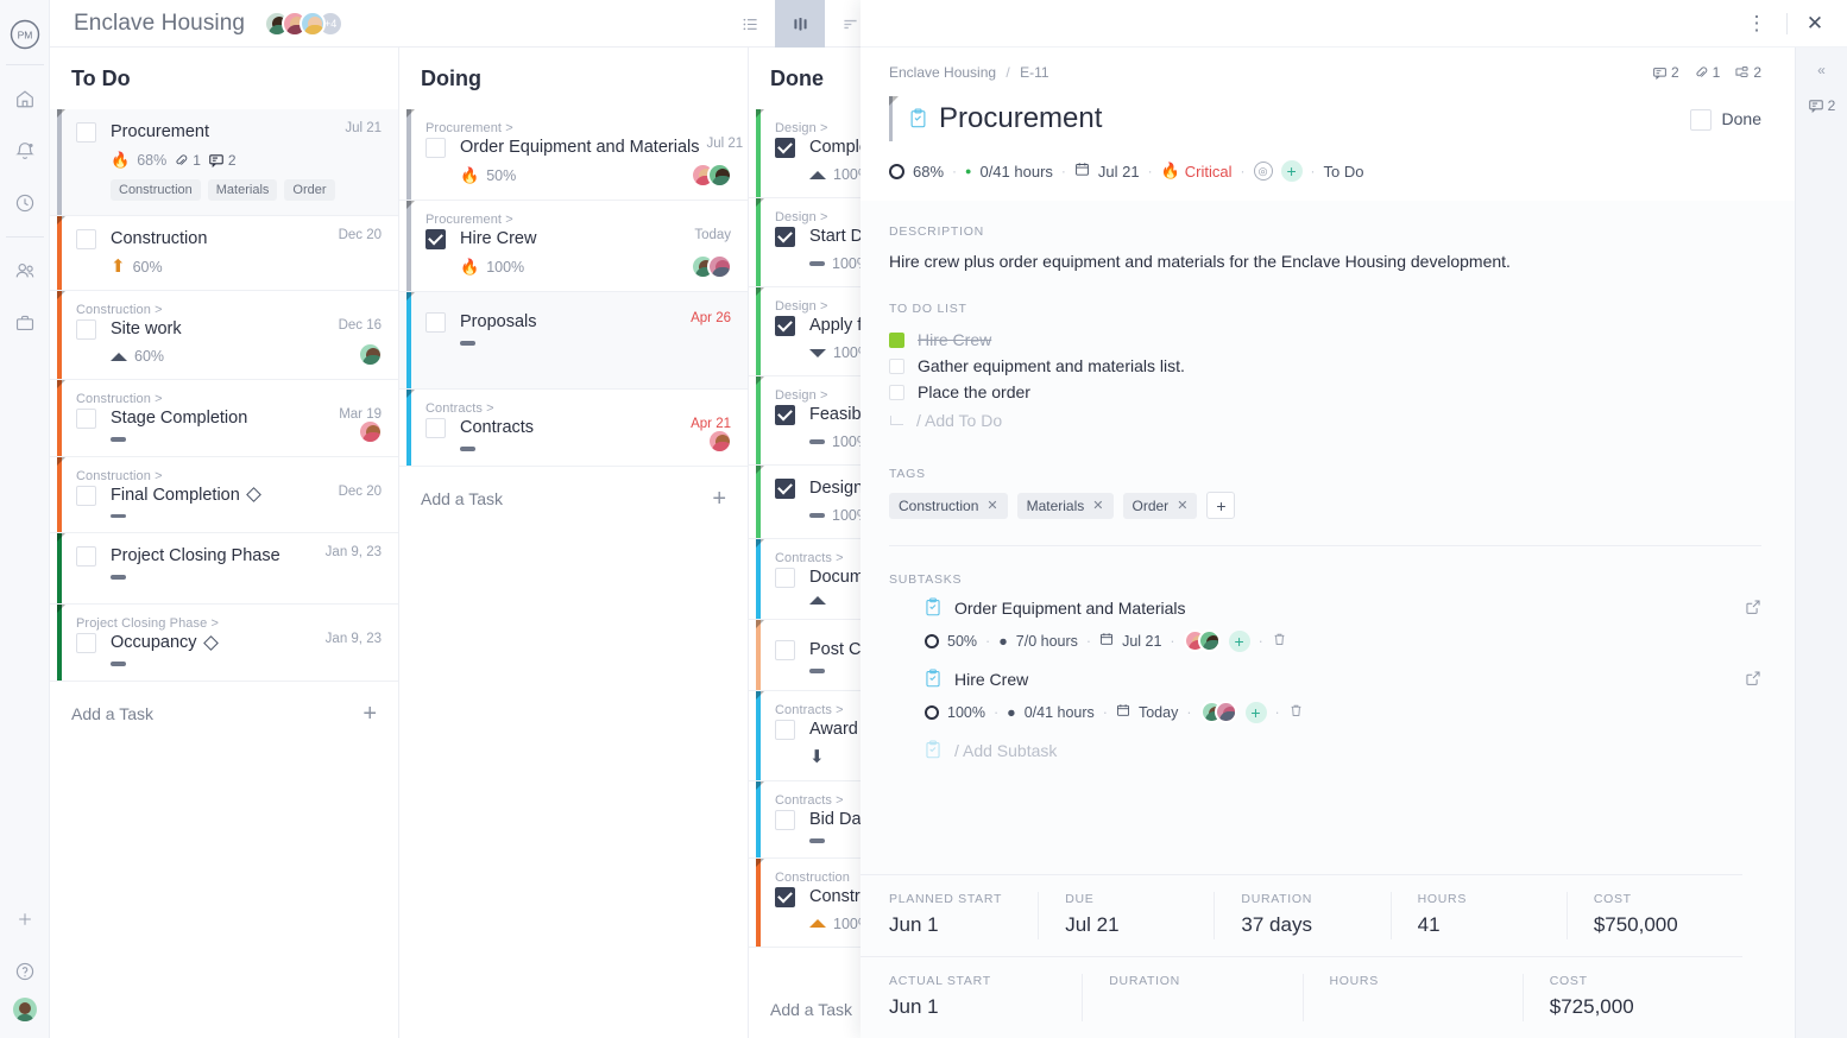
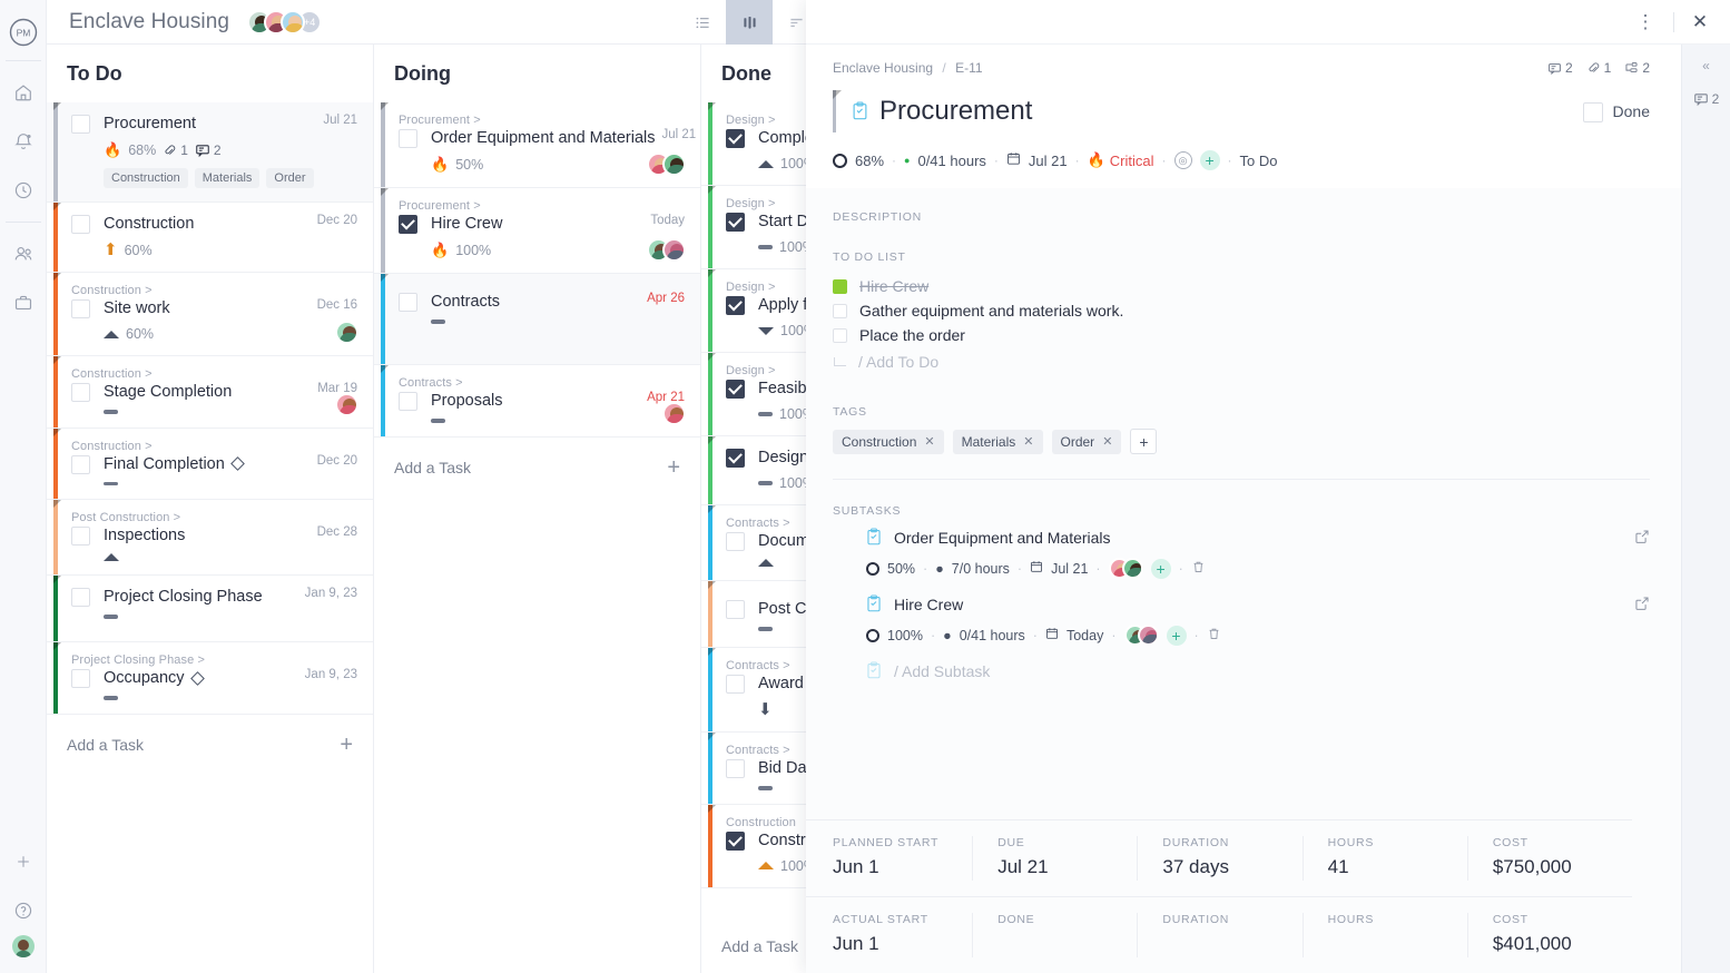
  PM
  Enclave Housing
  +4
  To Do
  Procurement
  Jul 21
  🔥
  68%
  1
  2
  Construction
  Materials
  Order
  Construction
  Dec 20
  ⬆
  60%
  Construction >
  Site work
  Dec 16
  60%
  Construction >
  Stage Completion
  Mar 19
  Construction >
  Final Completion
  Dec 20
+ Post Construction >
+ Inspections
+ Dec 28
  Project Closing Phase
  Jan 9, 23
  Project Closing Phase >
  Occupancy
  Jan 9, 23
  Add a Task
  +
  Doing
  Procurement >
  Order Equipment and Materials
  Jul 21
  🔥
  50%
  Procurement >
  Hire Crew
  Today
  🔥
  100%
- Proposals
+ Contracts
  Apr 26
  Contracts >
- Contracts
+ Proposals
  Apr 21
  Add a Task
  +
  Done
  Design >
  100
  Design >
  Start D
  100
  Design >
  100
  Design >
  100
  Design
  100
  Contracts >
  Docum
  Contracts >
  Award
  ⬇
  Contracts >
  Bid Da
  Construction
  100
  Add a Task
  ⋮
  ✕
  «
  2
  2
  1
  2
  Enclave Housing / E-11
  Procurement
  Done
  68%
  ·
  ●
  0/41 hours
  ·
  Jul 21
  ·
  🔥
  Critical
  ·
  ◎
  +
  ·
  To Do
  DESCRIPTION
- Hire crew plus order equipment and materials for the Enclave Housing development.
  TO DO LIST
  Hire Crew
- Gather equipment and materials list.
+ Gather equipment and materials work.
  Place the order
  / Add To Do
  TAGS
  Construction
  ✕
  Materials
  ✕
  Order
  ✕
  +
  SUBTASKS
  Order Equipment and Materials
  50%
  ·
  ●
  7/0 hours
  ·
  Jul 21
  ·
  +
  ·
  Hire Crew
  100%
  ·
  ●
  0/41 hours
  ·
  Today
  ·
  +
  ·
  / Add Subtask
  PLANNED START
  Jun 1
  DUE
  Jul 21
  DURATION
  37 days
  HOURS
  41
  COST
  $750,000
  ACTUAL START
  Jun 1
+ DONE
  DURATION
  HOURS
  COST
- $725,000
+ $401,000
